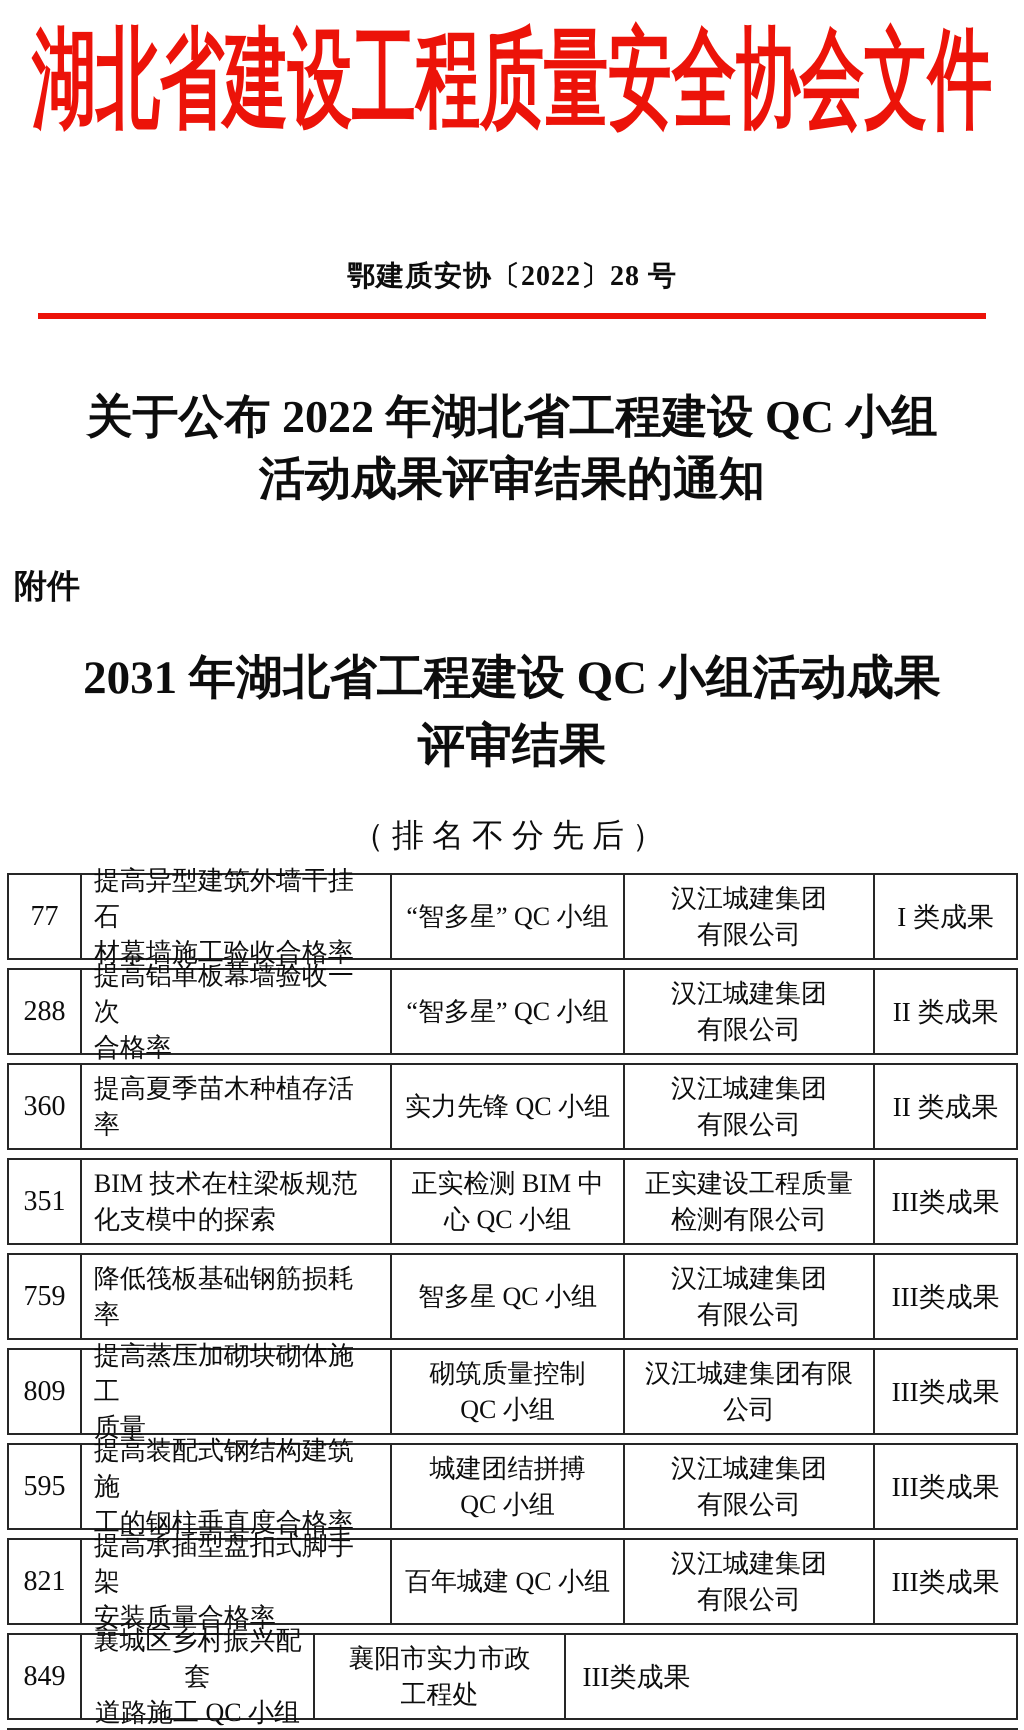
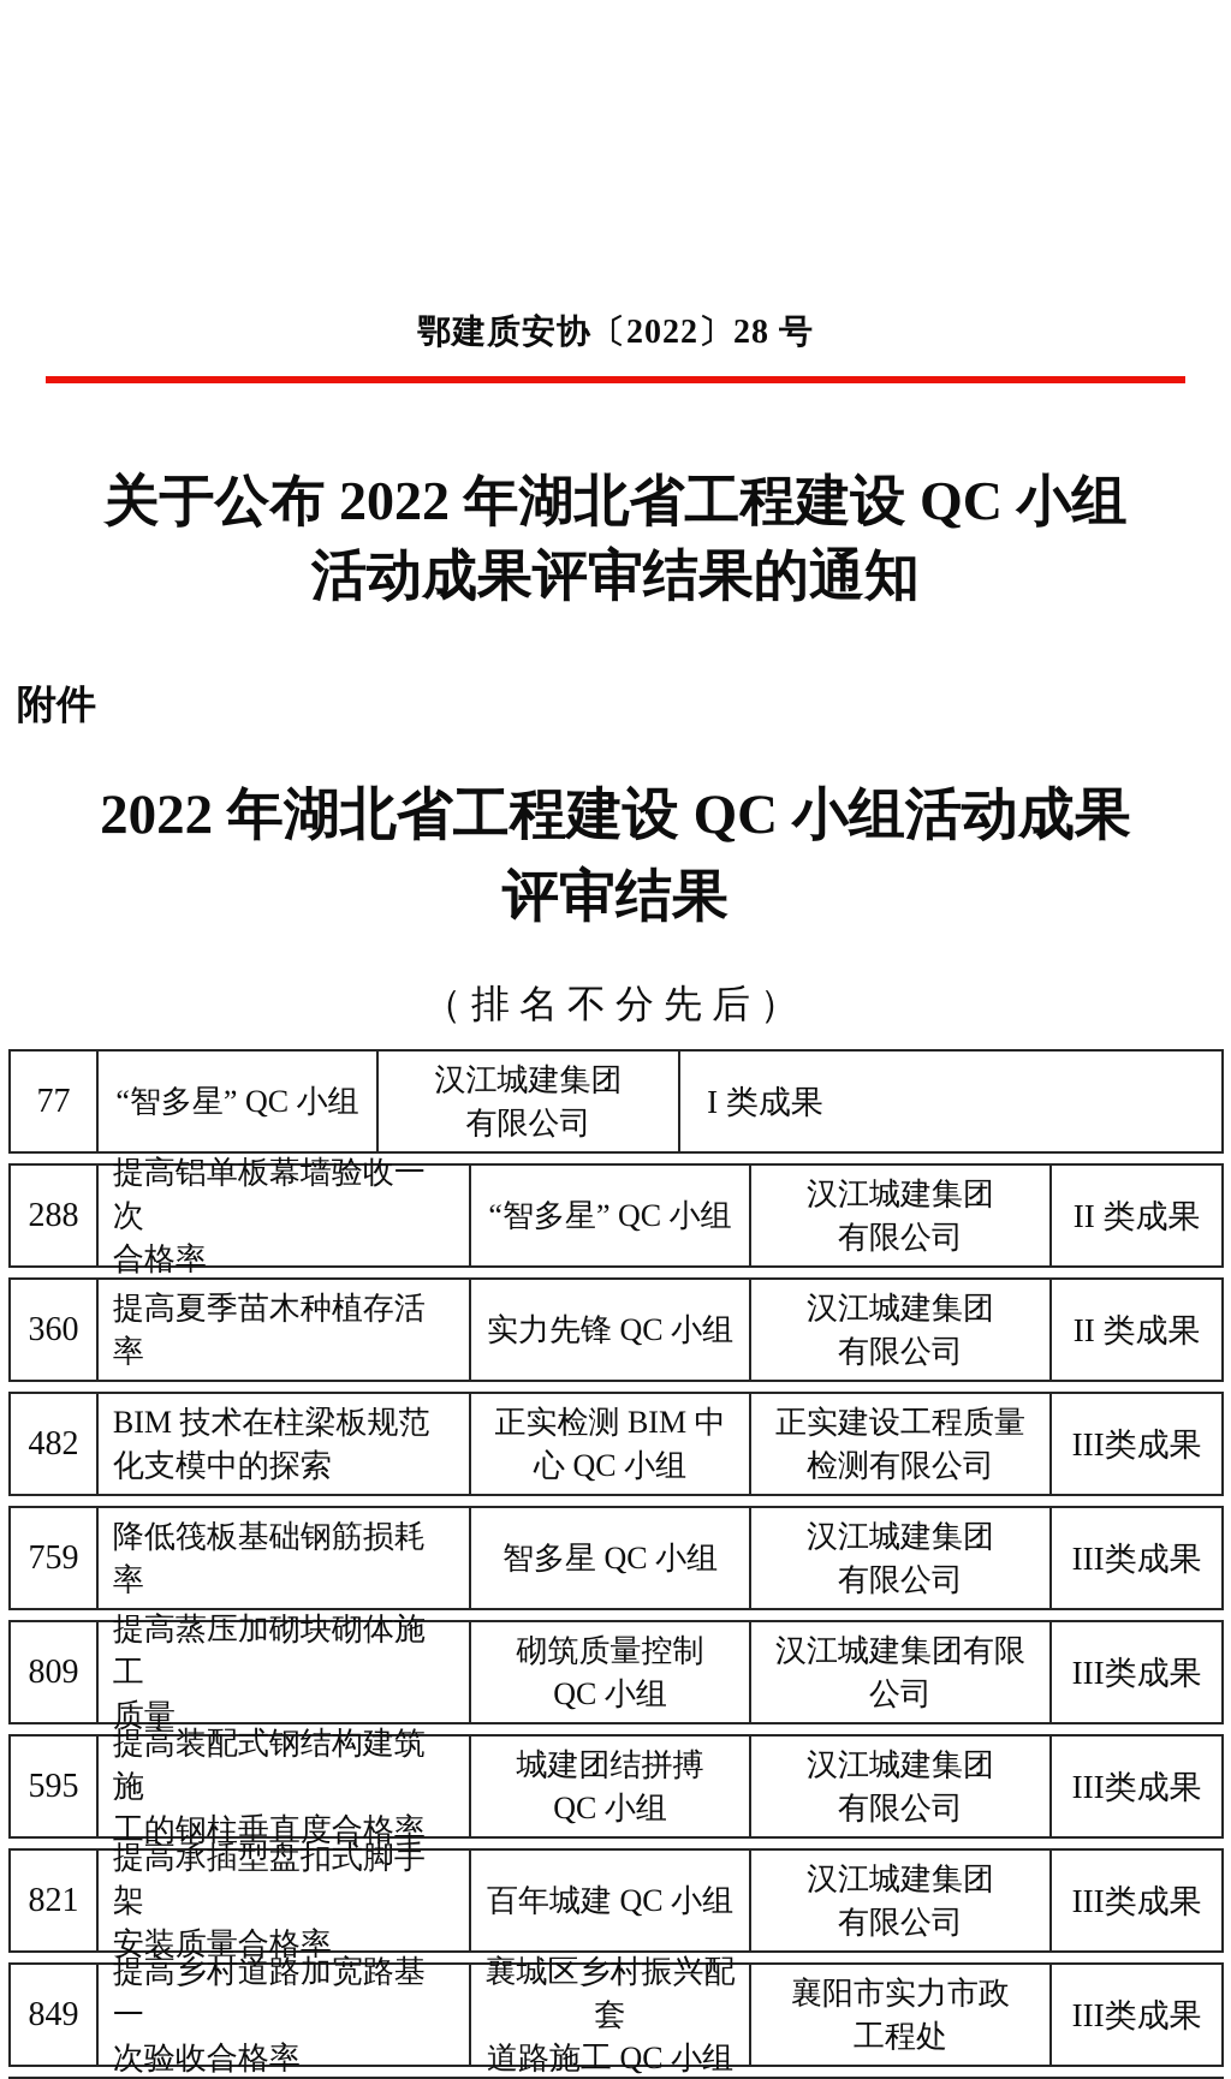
- 湖北省建设工程质量安全协会文件
  鄂建质安协〔2022〕28 号
  关于公布 2022 年湖北省工程建设 QC 小组
  活动成果评审结果的通知
  附件
- 2031 年湖北省工程建设 QC 小组活动成果
+ 2022 年湖北省工程建设 QC 小组活动成果
  评审结果
  （排名不分先后）
  77
- 提高异型建筑外墙干挂石
- 材幕墙施工验收合格率
  “智多星” QC 小组
  汉江城建集团
  有限公司
  I 类成果
  288
  提高铝单板幕墙验收一次
  合格率
  “智多星” QC 小组
  汉江城建集团
  有限公司
  II 类成果
  360
  提高夏季苗木种植存活率
  实力先锋 QC 小组
  汉江城建集团
  有限公司
  II 类成果
- 351
+ 482
  BIM 技术在柱梁板规范
  化支模中的探索
  正实检测 BIM 中
  心 QC 小组
  正实建设工程质量
  检测有限公司
  III类成果
  759
  降低筏板基础钢筋损耗率
  智多星 QC 小组
  汉江城建集团
  有限公司
  III类成果
  809
  提高蒸压加砌块砌体施工
  质量
  砌筑质量控制
  QC 小组
  汉江城建集团有限
  公司
  III类成果
  595
  提高装配式钢结构建筑施
  工的钢柱垂直度合格率
  城建团结拼搏
  QC 小组
  汉江城建集团
  有限公司
  III类成果
  821
  提高承插型盘扣式脚手架
  安装质量合格率
  百年城建 QC 小组
  汉江城建集团
  有限公司
  III类成果
  849
+ 提高乡村道路加宽路基一
+ 次验收合格率
  襄城区乡村振兴配套
  道路施工 QC 小组
  襄阳市实力市政
  工程处
  III类成果
